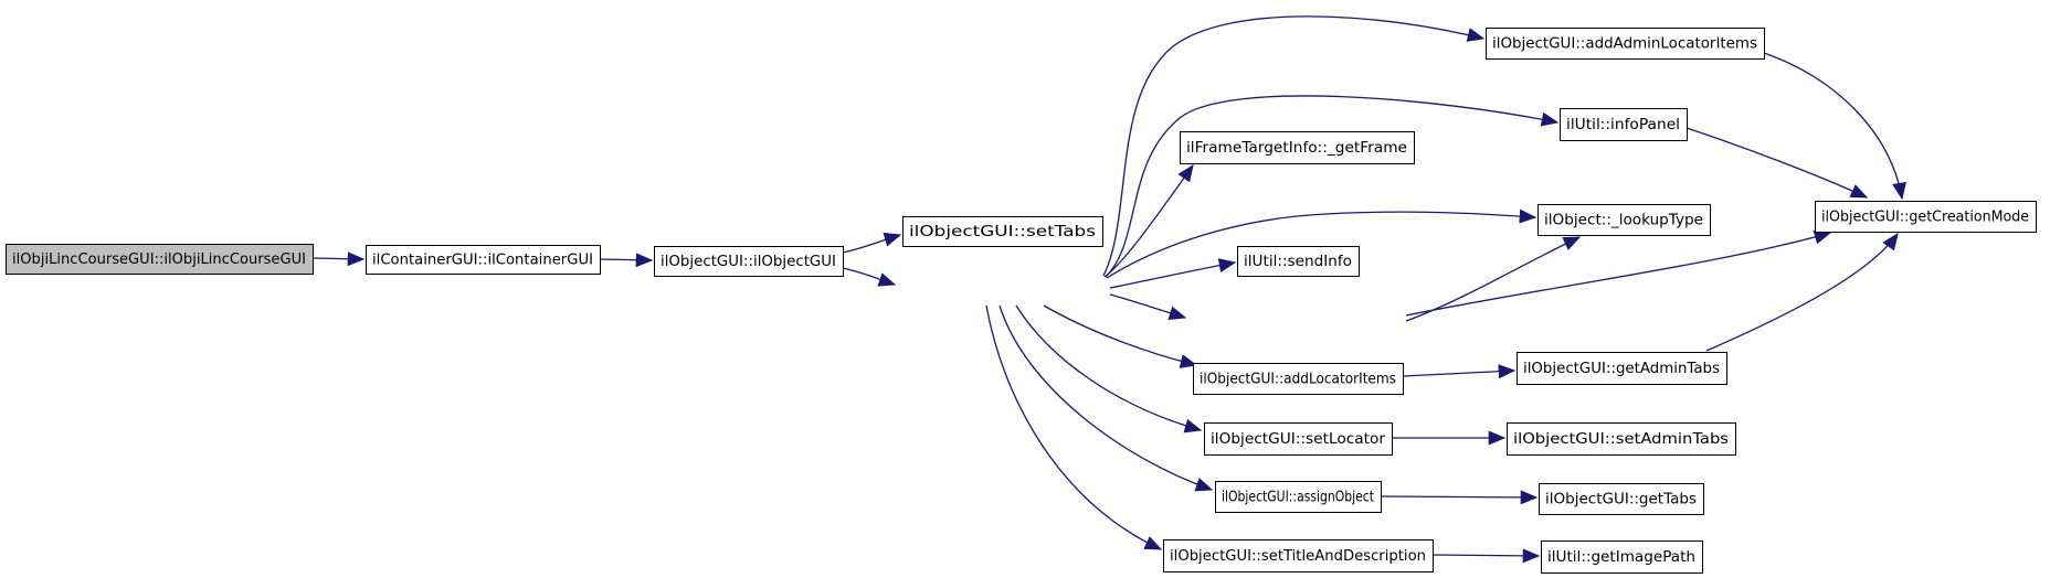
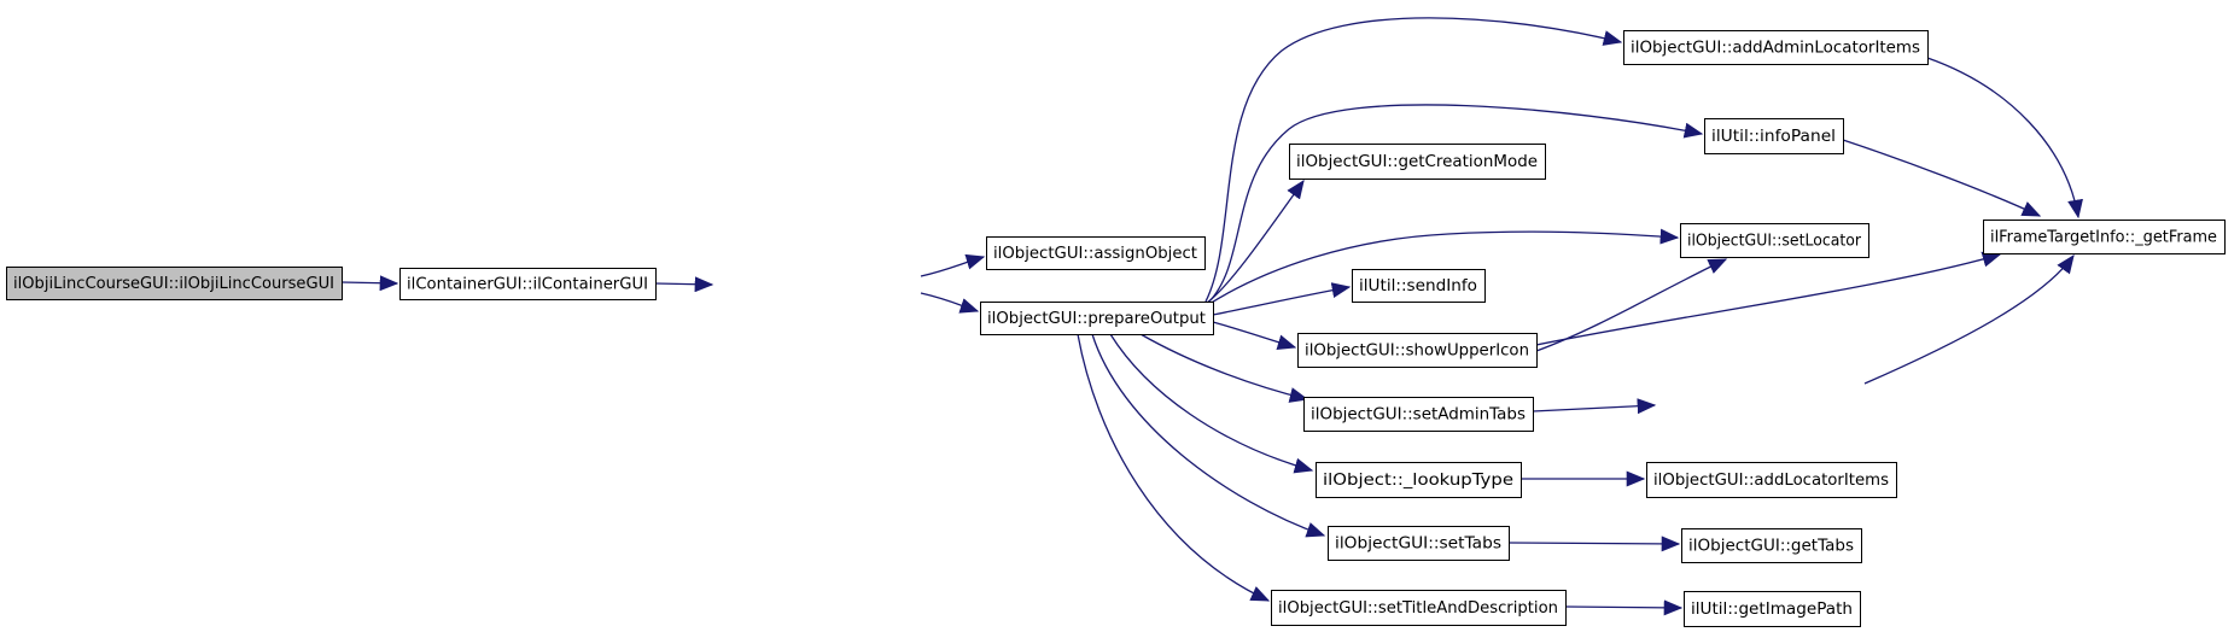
  ilObjiLincCourseGUI::ilObjiLincCourseGUI
  ilContainerGUI::ilContainerGUI
- ilObjectGUI::ilObjectGUI
- ilObjectGUI::setTabs
+ ilObjectGUI::assignObject
+ ilObjectGUI::prepareOutput
  ilObjectGUI::addAdminLocatorItems
  ilUtil::infoPanel
- ilFrameTargetInfo::_getFrame
+ ilObjectGUI::getCreationMode
- ilObject::_lookupType
+ ilObjectGUI::setLocator
  ilUtil::sendInfo
+ ilObjectGUI::showUpperIcon
- ilObjectGUI::getCreationMode
+ ilFrameTargetInfo::_getFrame
- ilObjectGUI::addLocatorItems
+ ilObjectGUI::setAdminTabs
- ilObjectGUI::getAdminTabs
- ilObjectGUI::setLocator
+ ilObject::_lookupType
- ilObjectGUI::setAdminTabs
+ ilObjectGUI::addLocatorItems
- ilObjectGUI::assignObject
+ ilObjectGUI::setTabs
  ilObjectGUI::getTabs
  ilObjectGUI::setTitleAndDescription
  ilUtil::getImagePath
